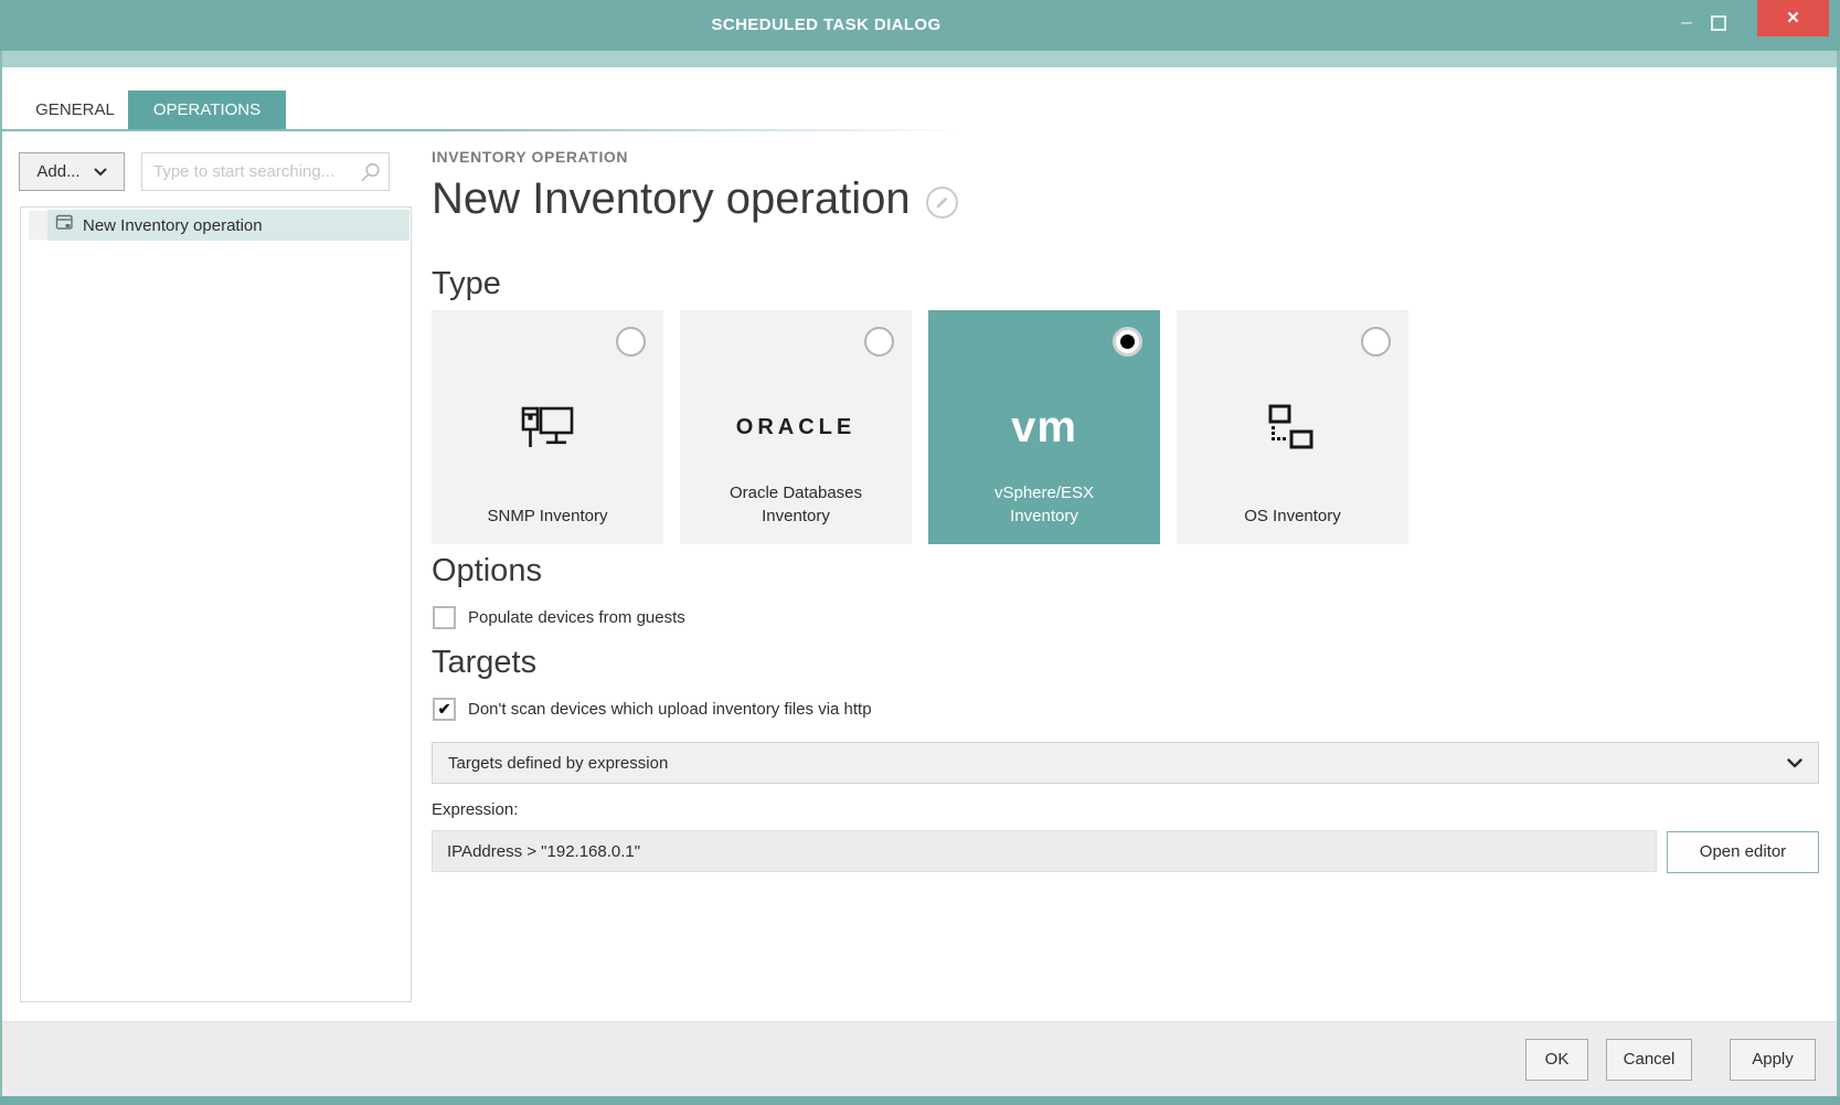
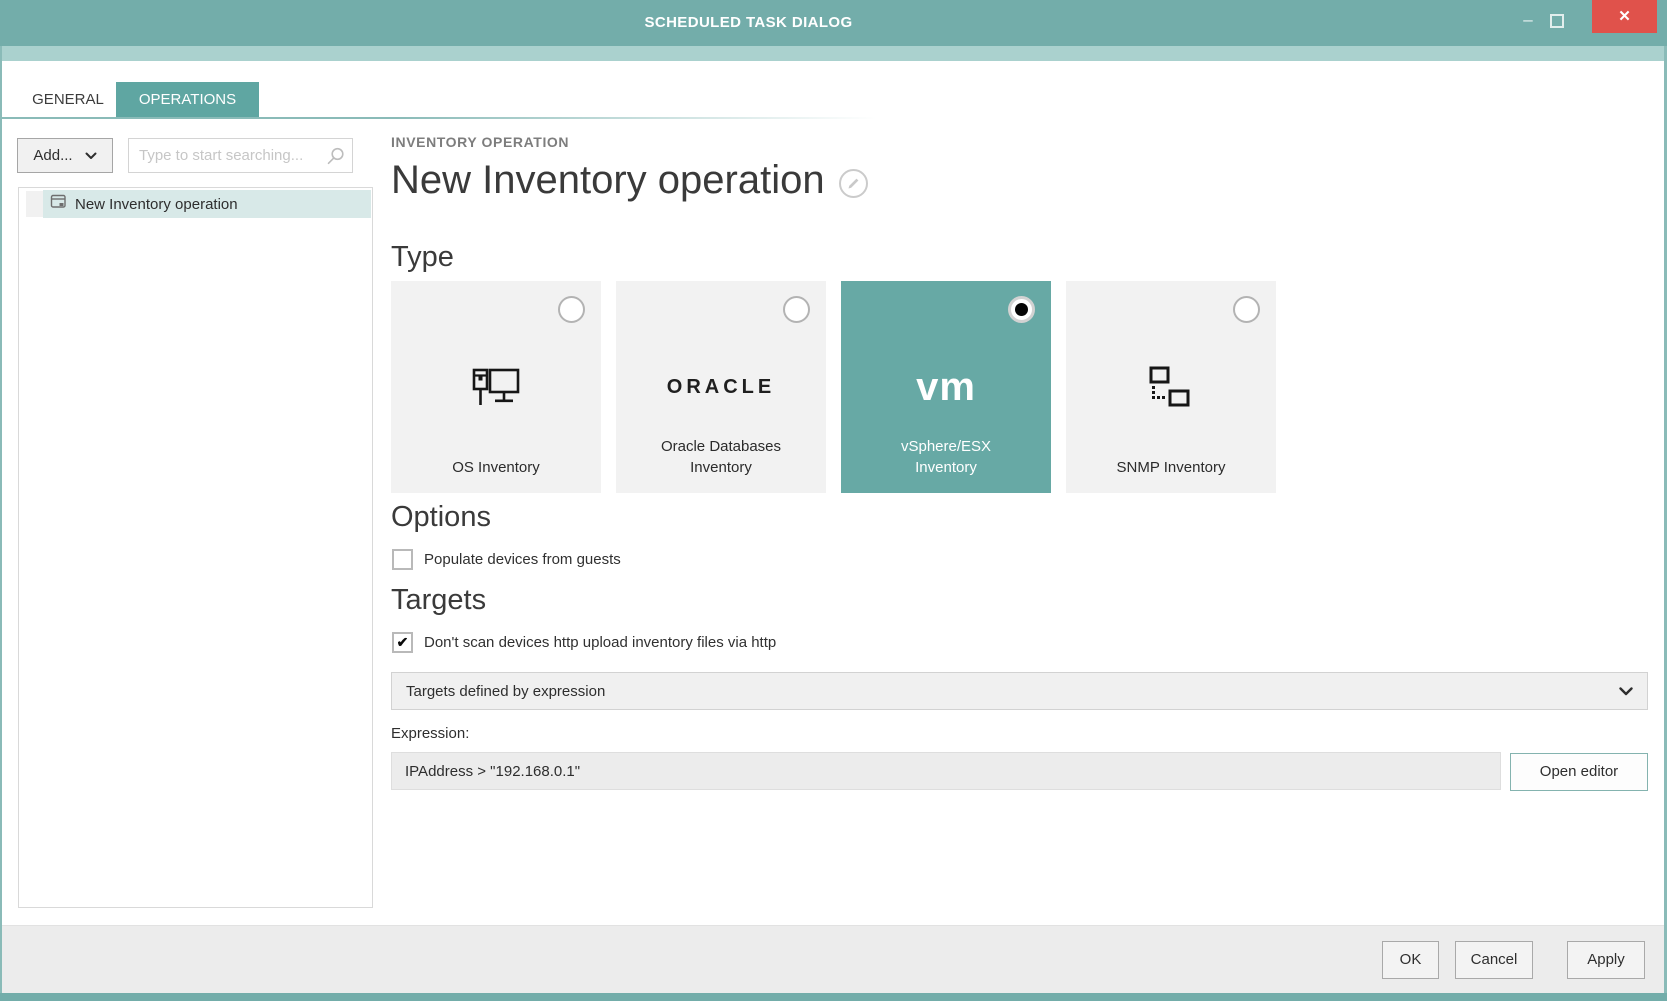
  SCHEDULED TASK DIALOG
  –
  ✕
  GENERAL
  OPERATIONS
  Add...
  Type to start searching...
  New Inventory operation
  INVENTORY OPERATION
  New Inventory operation
  Type
- SNMP Inventory
+ OS Inventory
  ORACLE
  Oracle Databases
  Inventory
  vm
  vSphere/ESX
  Inventory
- OS Inventory
+ SNMP Inventory
  Options
  Populate devices from guests
  Targets
  ✔
- Don't scan devices which upload inventory files via http
+ Don't scan devices http upload inventory files via http
  Targets defined by expression
  Expression:
  IPAddress > "192.168.0.1"
  Open editor
  OK
  Cancel
  Apply
